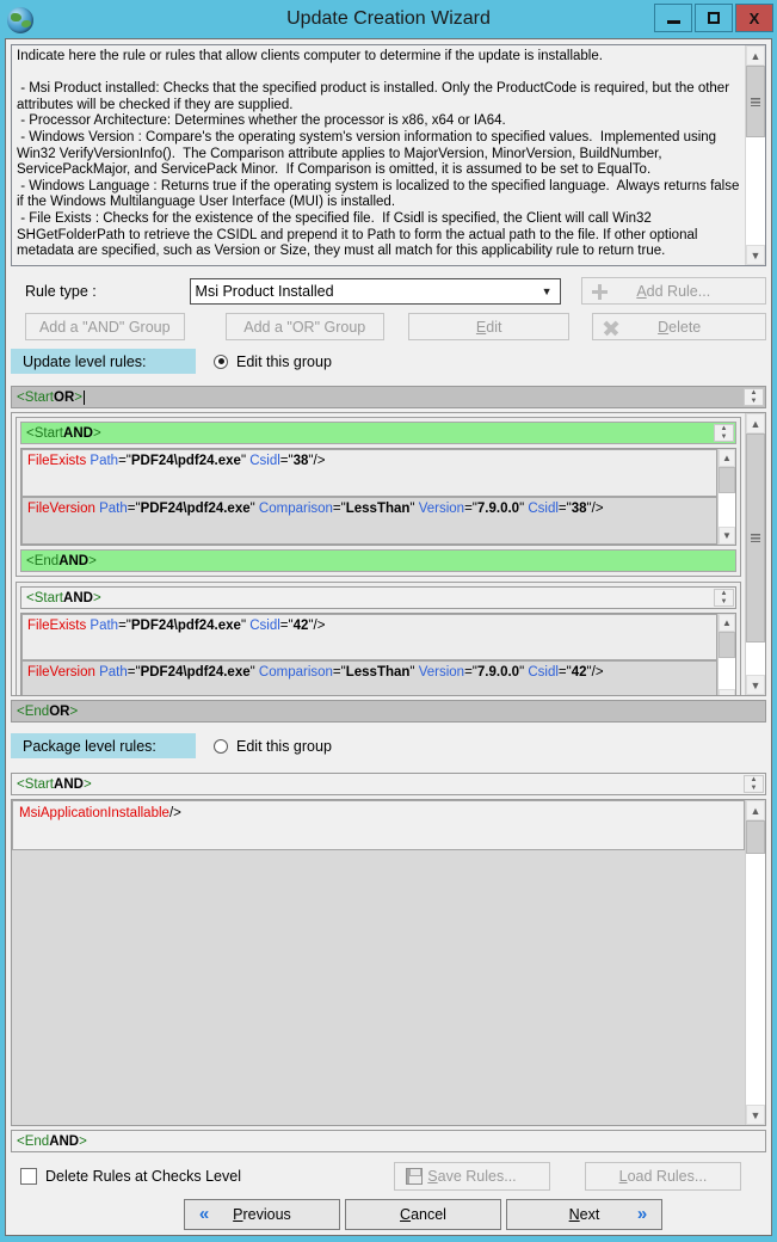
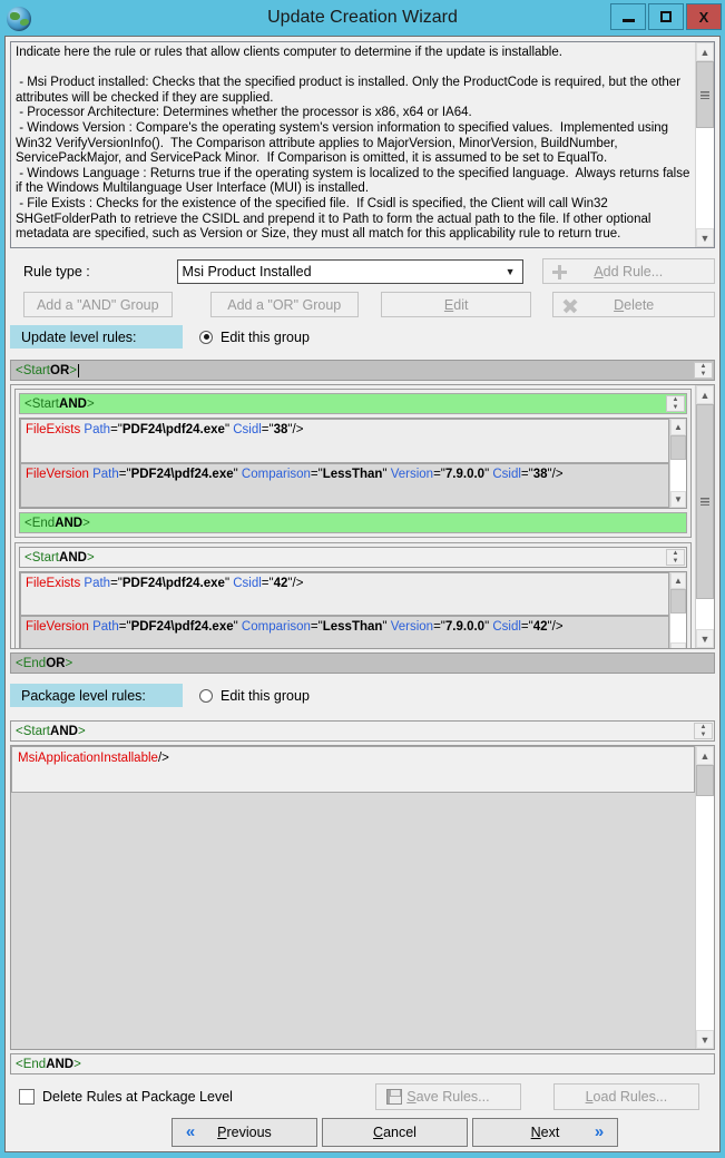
  Update Creation Wizard
  X
  Indicate here the rule or rules that allow clients computer to determine if the update is installable.
  - Msi Product installed: Checks that the specified product is installed. Only the ProductCode is required, but the other attributes will be checked if they are supplied.
  - Processor Architecture: Determines whether the processor is x86, x64 or IA64.
  - Windows Version : Compare's the operating system's version information to specified values. Implemented using Win32 VerifyVersionInfo(). The Comparison attribute applies to MajorVersion, MinorVersion, BuildNumber, ServicePackMajor, and ServicePack Minor. If Comparison is omitted, it is assumed to be set to EqualTo.
  - Windows Language : Returns true if the operating system is localized to the specified language. Always returns false if the Windows Multilanguage User Interface (MUI) is installed.
  - File Exists : Checks for the existence of the specified file. If Csidl is specified, the Client will call Win32 SHGetFolderPath to retrieve the CSIDL and prepend it to Path to form the actual path to the file. If other optional metadata are specified, such as Version or Size, they must all match for this applicability rule to return true.
  ▲
  ▼
  Rule type :
  Msi Product Installed
  ▼
  Add Rule...
  Add a "AND" Group
  Add a "OR" Group
  E
  dit
  Delete
  Update level rules:
  Edit this group
  <Start
  OR
  >
  <Start
  AND
  >
  FileExists Path="PDF24\pdf24.exe" Csidl="38"/>
  FileVersion Path="PDF24\pdf24.exe" Comparison="LessThan" Version="7.9.0.0" Csidl="38"/>
  ▲
  ▼
  <End
  AND
  >
  <Start
  AND
  >
  FileExists Path="PDF24\pdf24.exe" Csidl="42"/>
  FileVersion Path="PDF24\pdf24.exe" Comparison="LessThan" Version="7.9.0.0" Csidl="42"/>
  ▲
  ▲
  ▼
  <End
  OR
  >
  Package level rules:
  Edit this group
  <Start
  AND
  >
  MsiApplicationInstallable/>
  ▲
  ▼
  <End
  AND
  >
- Delete Rules at Checks Level
+ Delete Rules at Package Level
  Save Rules...
  L
  oad Rules...
  «
  Previous
  C
  ancel
  Next
  »
